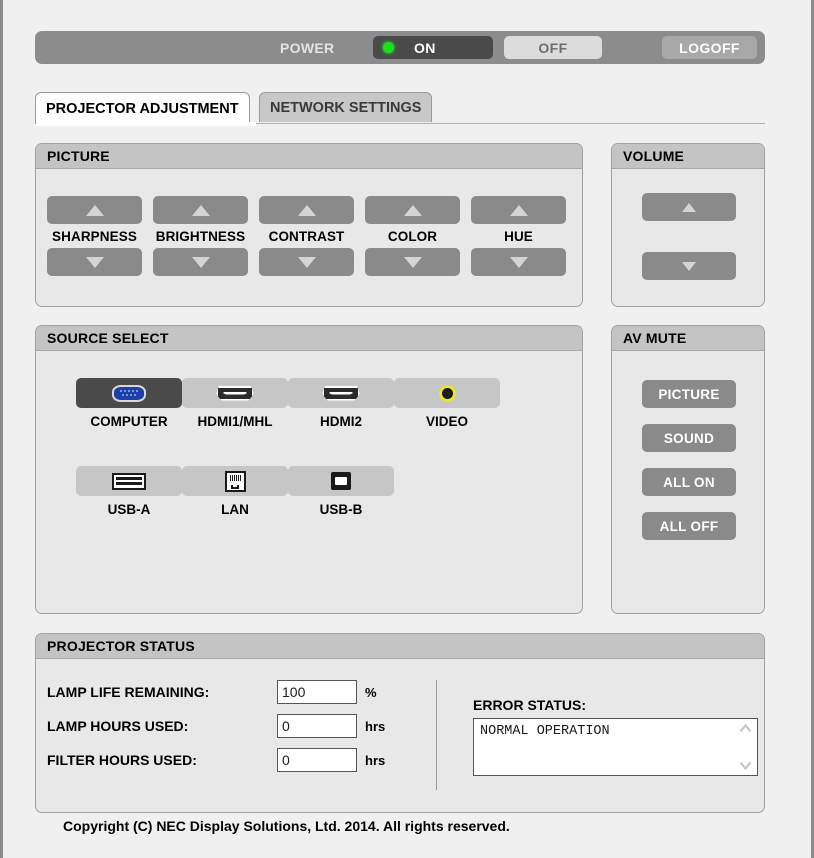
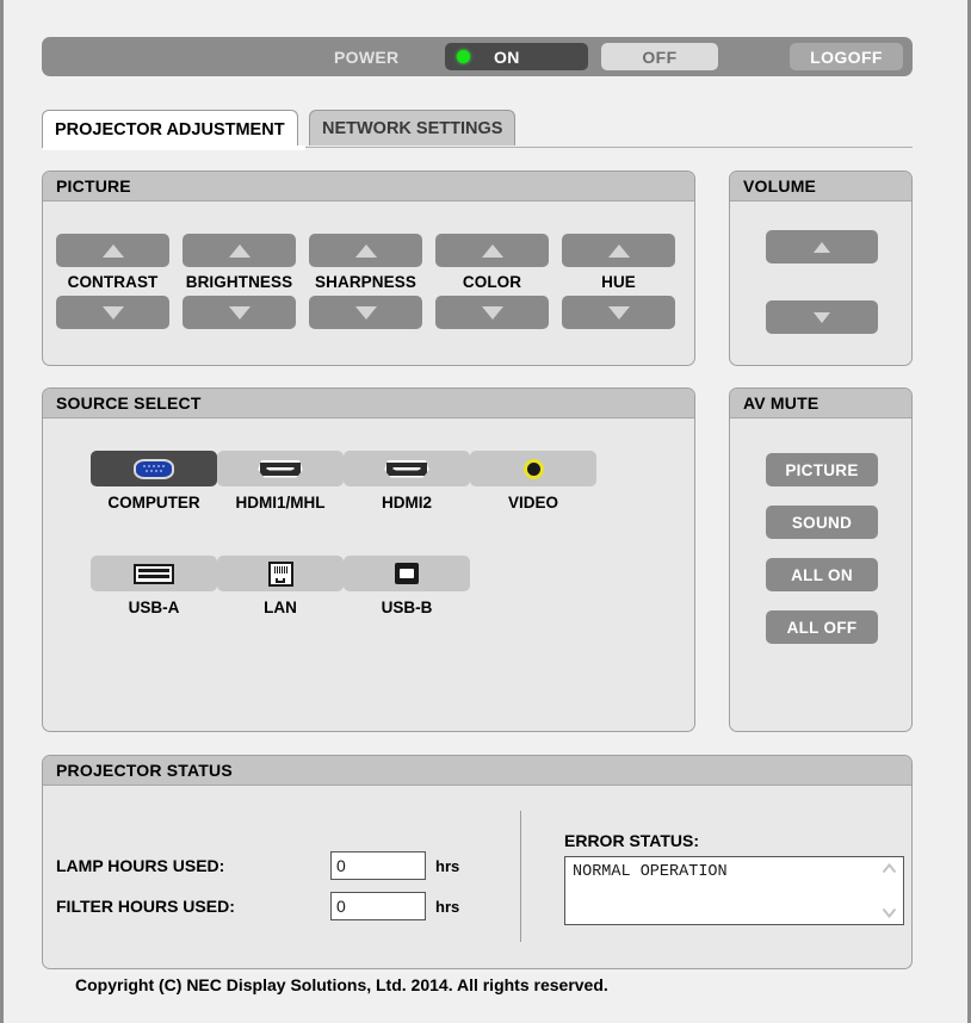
  POWER
  ON
  OFF
  LOGOFF
  PROJECTOR ADJUSTMENT
  NETWORK SETTINGS
  PICTURE
- SHARPNESS
+ CONTRAST
  BRIGHTNESS
- CONTRAST
+ SHARPNESS
  COLOR
  HUE
  VOLUME
  SOURCE SELECT
  COMPUTER
  HDMI1/MHL
  HDMI2
  VIDEO
  USB-A
  LAN
  USB-B
  AV MUTE
  PICTURE
  SOUND
  ALL ON
  ALL OFF
  PROJECTOR STATUS
- LAMP LIFE REMAINING:
- 100
- %
  LAMP HOURS USED:
  0
  hrs
  FILTER HOURS USED:
  0
  hrs
  ERROR STATUS:
  NORMAL OPERATION
  Copyright (C) NEC Display Solutions, Ltd. 2014. All rights reserved.
